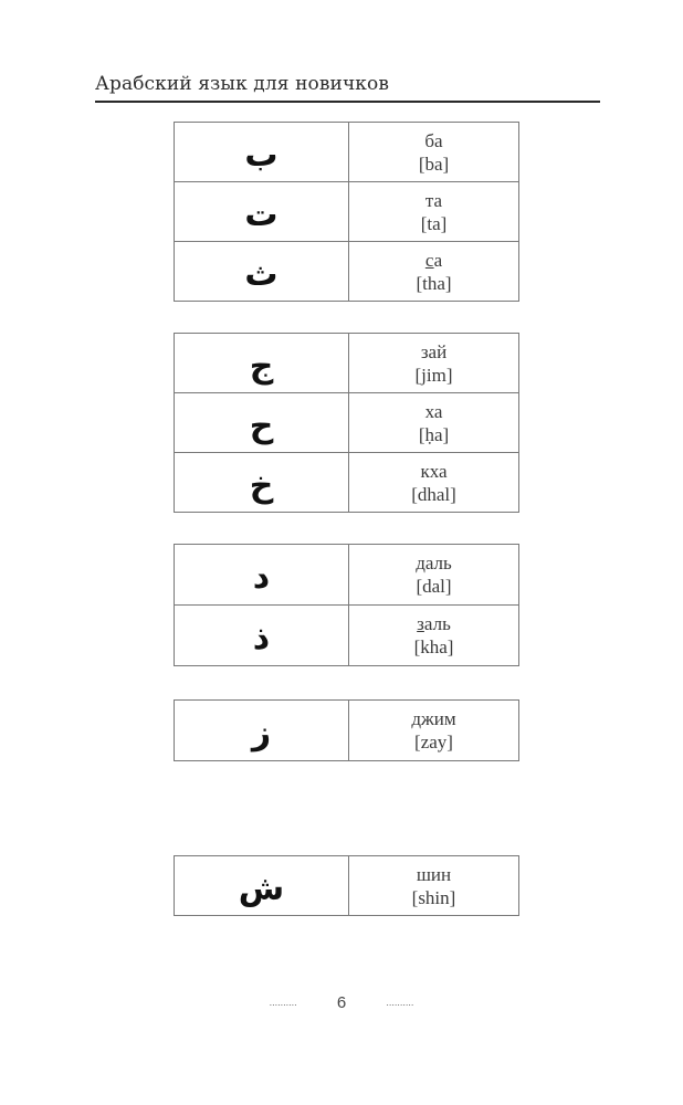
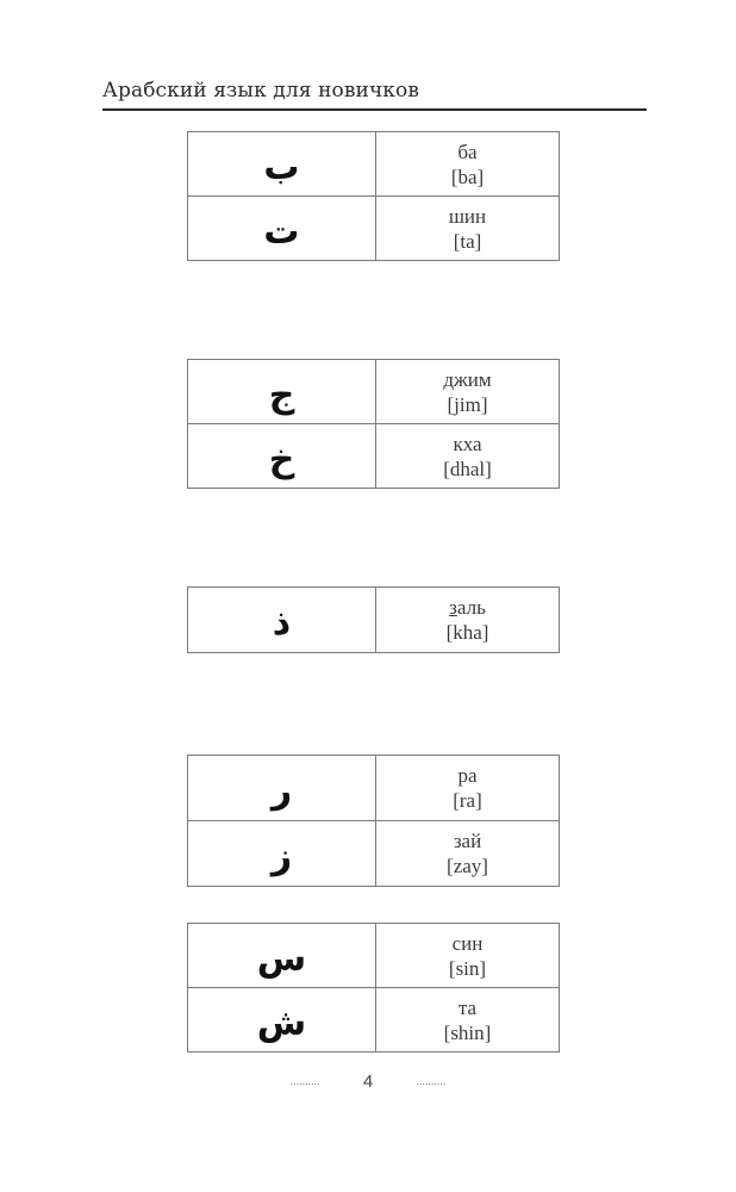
  Арабский язык для новичков
  ب	ба [ba]
- ت	та [ta]
+ ت	шин [ta]
- ث	са [tha]
- ج	зай [jim]
+ ج	джим [jim]
- ح	ха [ḥa]
  خ	кха [dhal]
- د	даль [dal]
  ذ	заль [kha]
+ ر	ра [ra]
- ز	джим [zay]
+ ز	зай [zay]
+ س	син [sin]
- ش	шин [shin]
+ ش	та [shin]
- .......... 6 ..........
+ .......... 4 ..........
